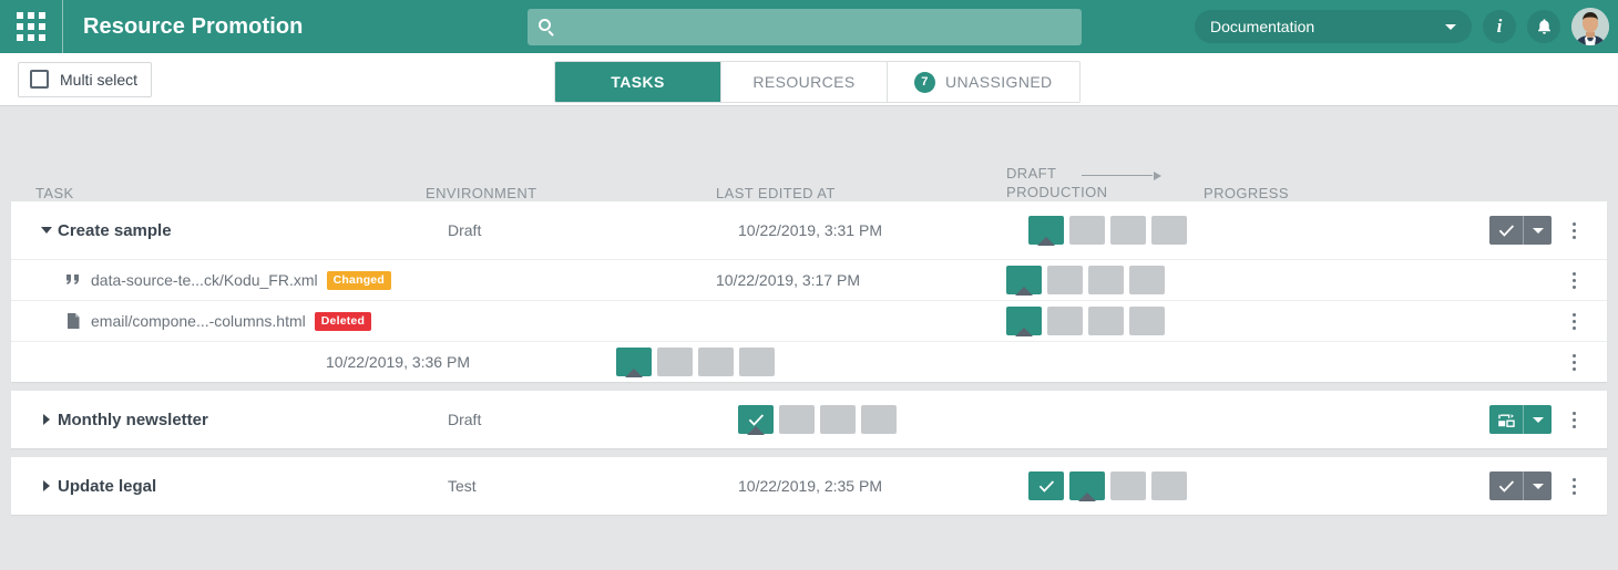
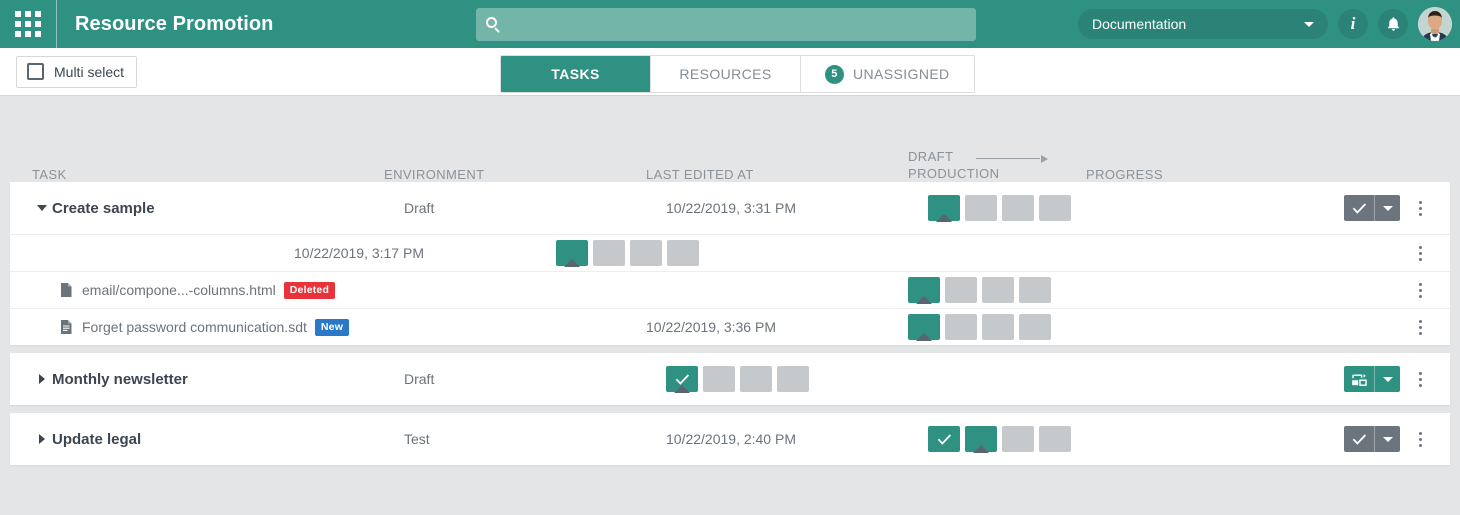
  Resource Promotion
  Documentation
  i
  Multi select
  TASKS
  RESOURCES
- 7
+ 5
  UNASSIGNED
  TASK
  ENVIRONMENT
  LAST EDITED AT
  DRAFT
  PRODUCTION
  PROGRESS
  Create sample
  Draft
  10/22/2019, 3:31 PM
- data-source-te...ck/Kodu_FR.xml
- Changed
  10/22/2019, 3:17 PM
  email/compone...-columns.html
  Deleted
+ Forget password communication.sdt
+ New
  10/22/2019, 3:36 PM
  Monthly newsletter
  Draft
  Update legal
  Test
- 10/22/2019, 2:35 PM
+ 10/22/2019, 2:40 PM
